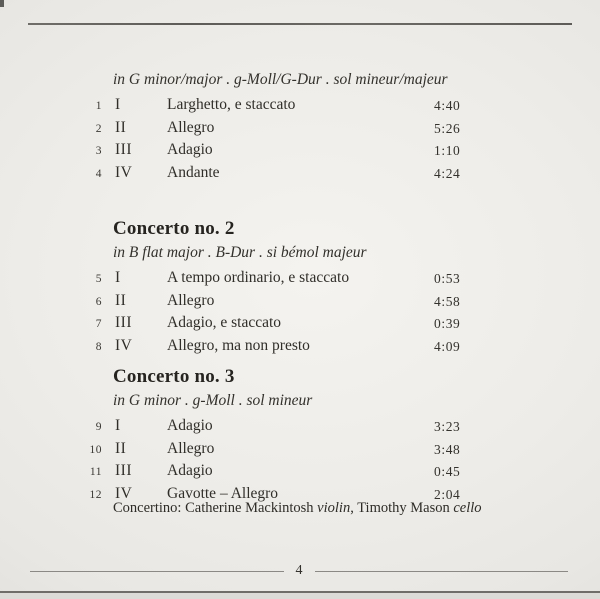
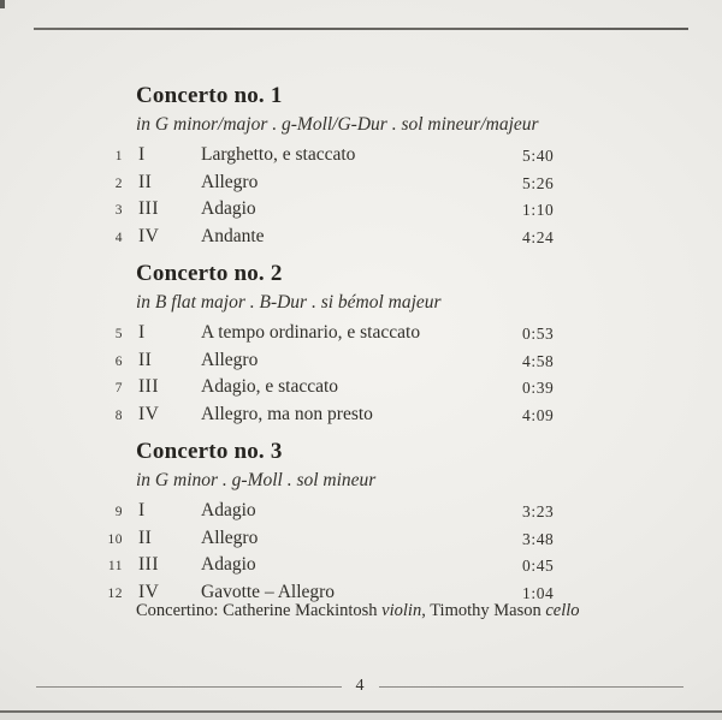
+ Concerto no. 1
  in G minor/major . g-Moll/G-Dur . sol mineur/majeur
  1
  I
  Larghetto, e staccato
- 4:40
+ 5:40
  2
  II
  Allegro
  5:26
  3
  III
  Adagio
  1:10
  4
  IV
  Andante
  4:24
  Concerto no. 2
  in B flat major . B-Dur . si bémol majeur
  5
  I
  A tempo ordinario, e staccato
  0:53
  6
  II
  Allegro
  4:58
  7
  III
  Adagio, e staccato
  0:39
  8
  IV
  Allegro, ma non presto
  4:09
  Concerto no. 3
  in G minor . g-Moll . sol mineur
  9
  I
  Adagio
  3:23
  10
  II
  Allegro
  3:48
  11
  III
  Adagio
  0:45
  12
  IV
  Gavotte – Allegro
- 2:04
+ 1:04
  Concertino: Catherine Mackintosh violin, Timothy Mason cello
  4
